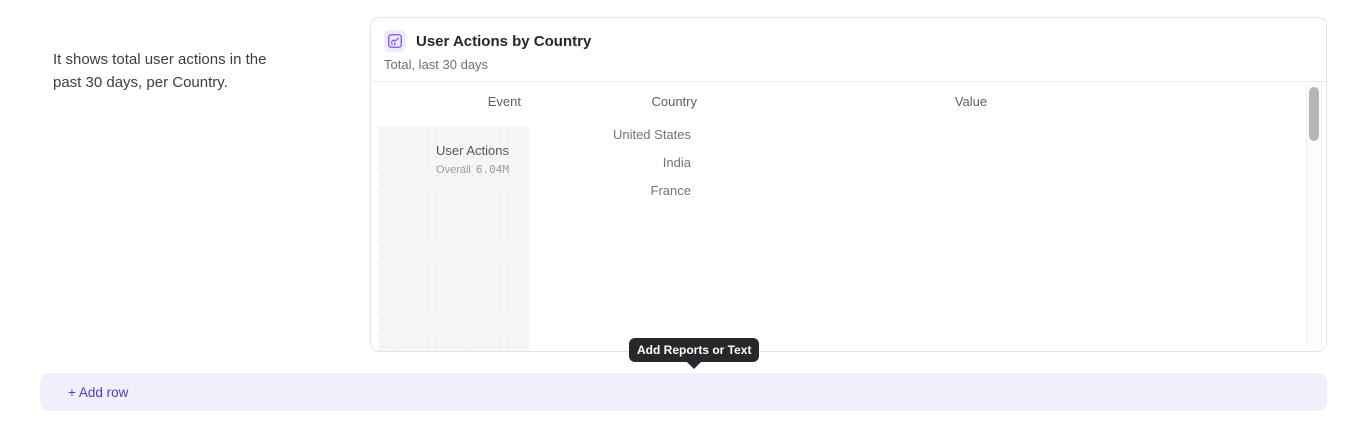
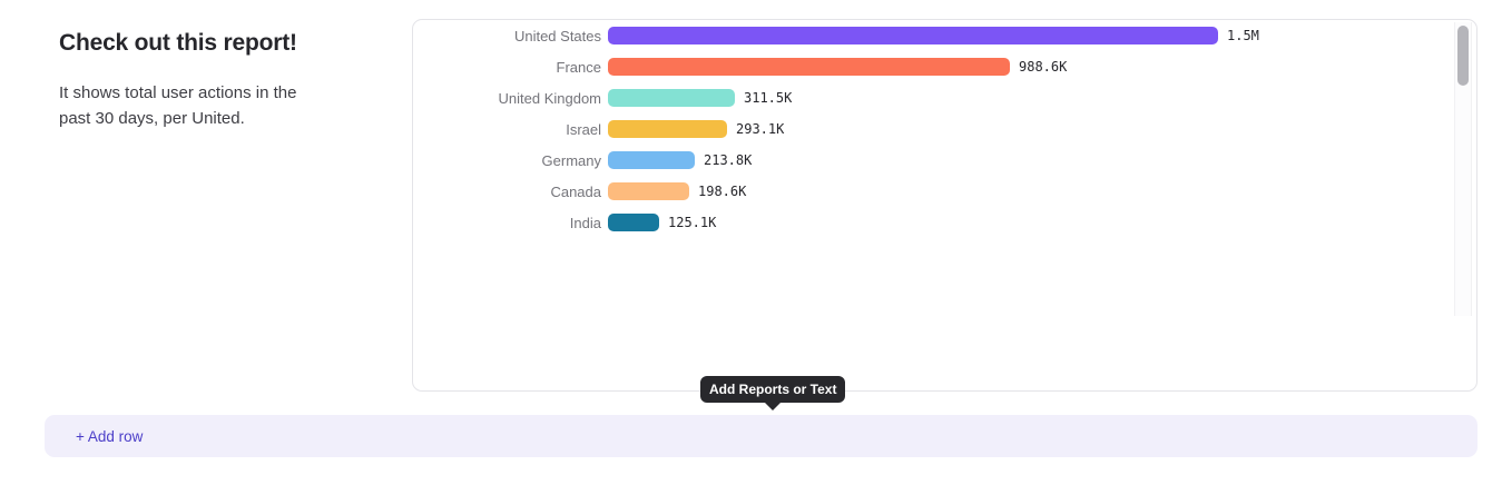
+ Check out this report!
- It shows total user actions in the past 30 days, per Country.
+ It shows total user actions in the past 30 days, per United.
- User Actions by Country
- Total, last 30 days
- Event
- Country
- Value
- User Actions
- Overall 6.04M
  United States
+ 1.5M
- India
+ France
+ 988.6K
+ United Kingdom
+ 311.5K
+ Israel
+ 293.1K
+ Germany
+ 213.8K
+ Canada
+ 198.6K
- France
+ India
+ 125.1K
  Add Reports or Text
  + Add row
